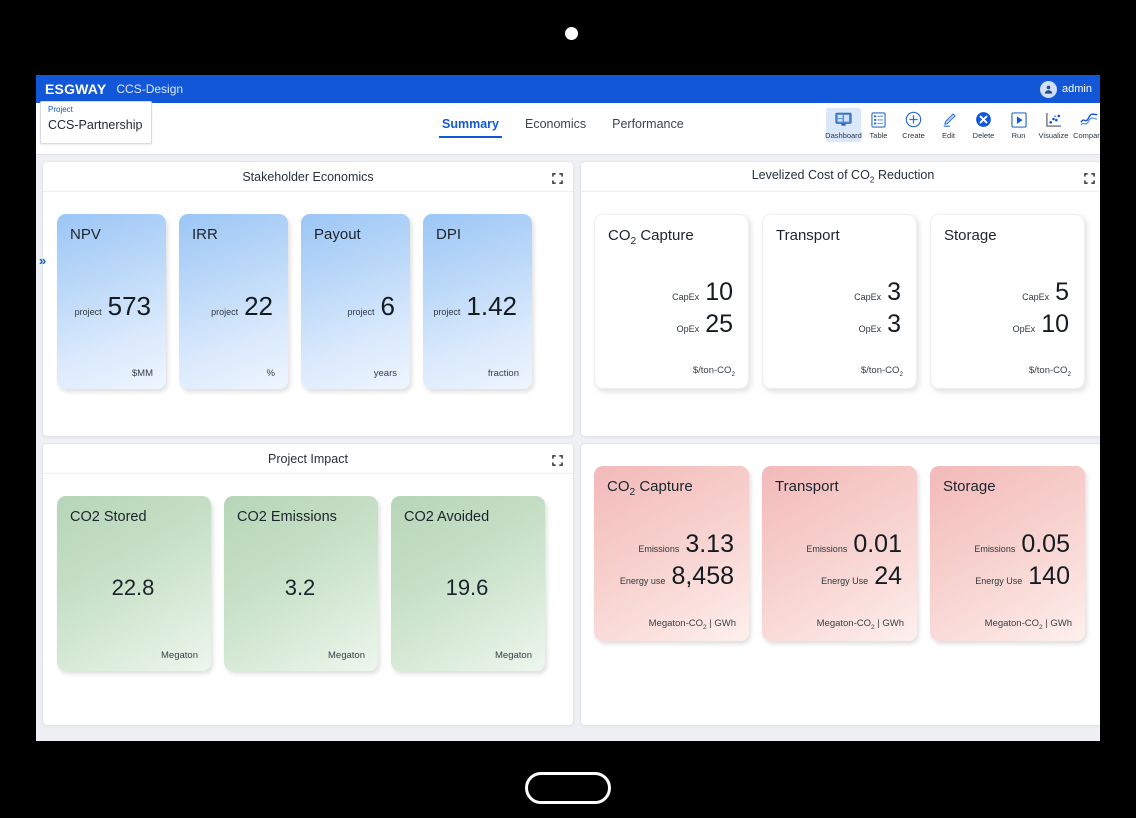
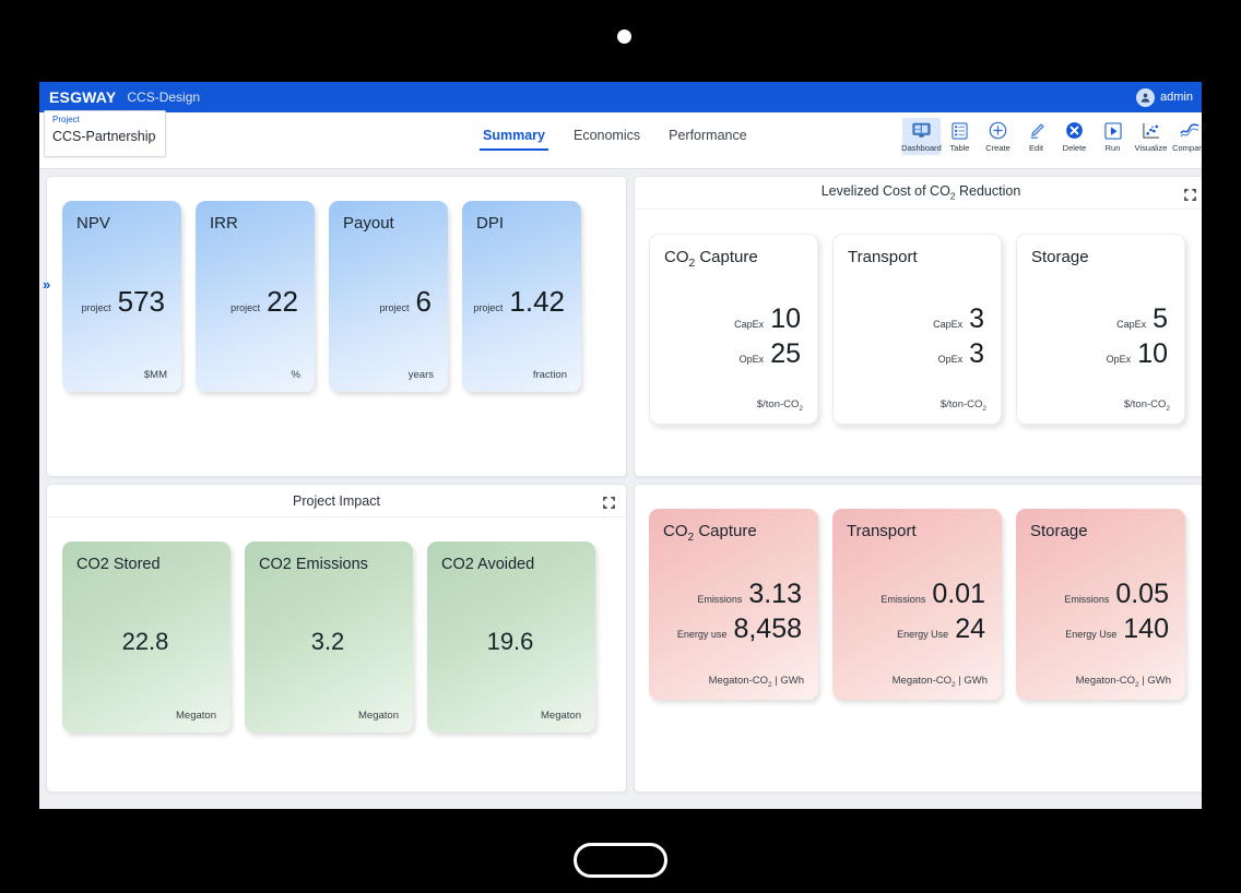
  ESGWAY
  CCS-Design
  admin
  Project
  CCS-Partnership
  ⌄
  Summary
  Economics
  Performance
  Dashboard
  Table
  Create
  Edit
  Delete
  Run
  Visualize
  Compar
  »
- Stakeholder Economics
  NPV
  project
  573
  $MM
  IRR
  project
  22
  %
  Payout
  project
  6
  years
  DPI
  project
  1.42
  fraction
  Levelized Cost of CO2 Reduction
  CO2 Capture
  CapEx
  10
  OpEx
  25
  $/ton-CO
  Transport
  CapEx
  3
  OpEx
  3
  $/ton-CO
  Storage
  CapEx
  5
  OpEx
  10
  $/ton-CO
  Project Impact
  CO2 Stored
  22.8
  Megaton
  CO2 Emissions
  3.2
  Megaton
  CO2 Avoided
  19.6
  Megaton
  CO2 Capture
  Emissions
  3.13
  Energy use
  8,458
  Megaton-CO | GWh
  Transport
  Emissions
  0.01
  Energy Use
  24
  Megaton-CO | GWh
  Storage
  Emissions
  0.05
  Energy Use
  140
  Megaton-CO | GWh
